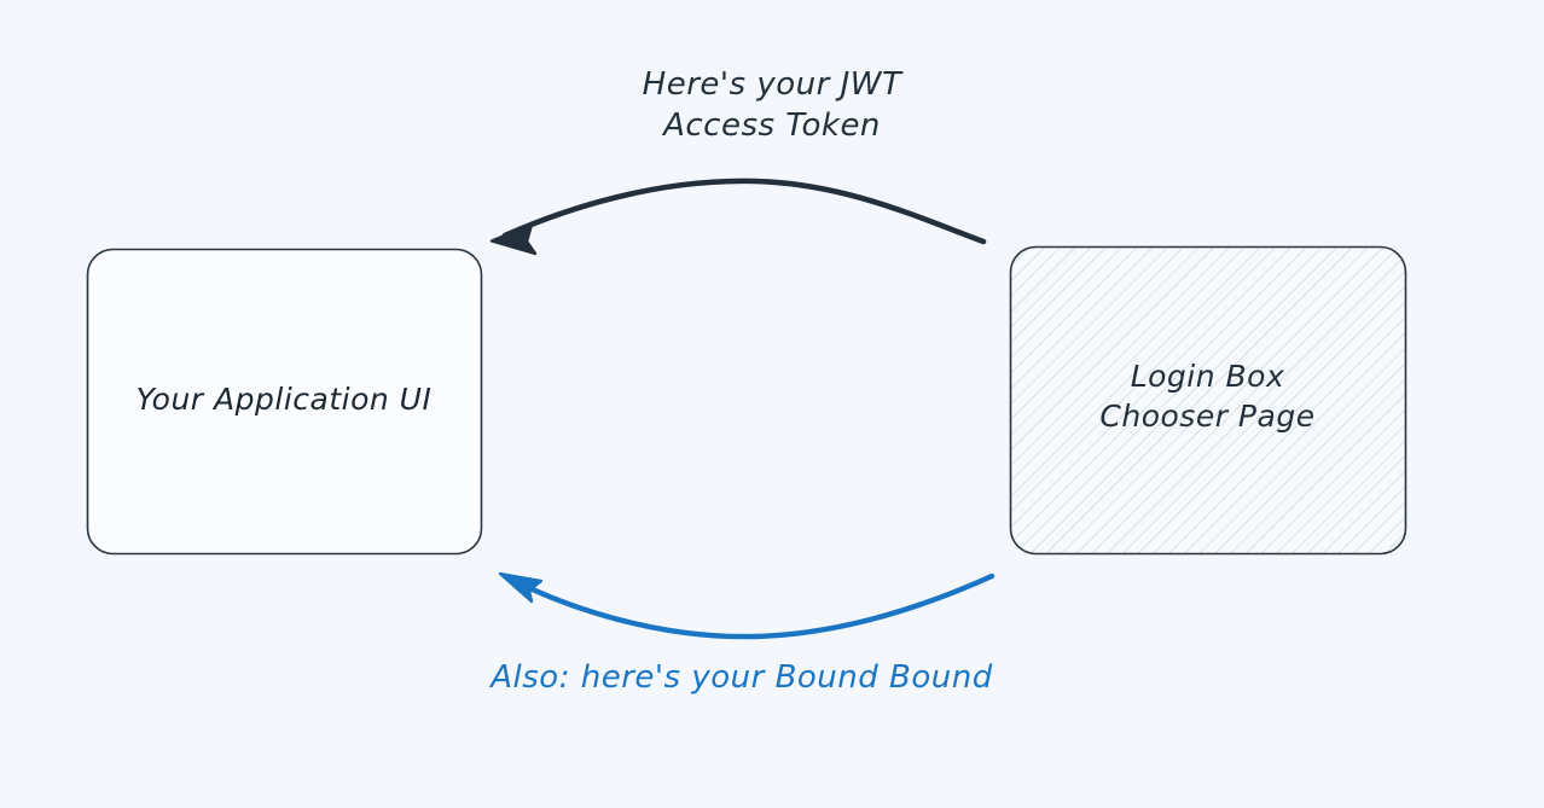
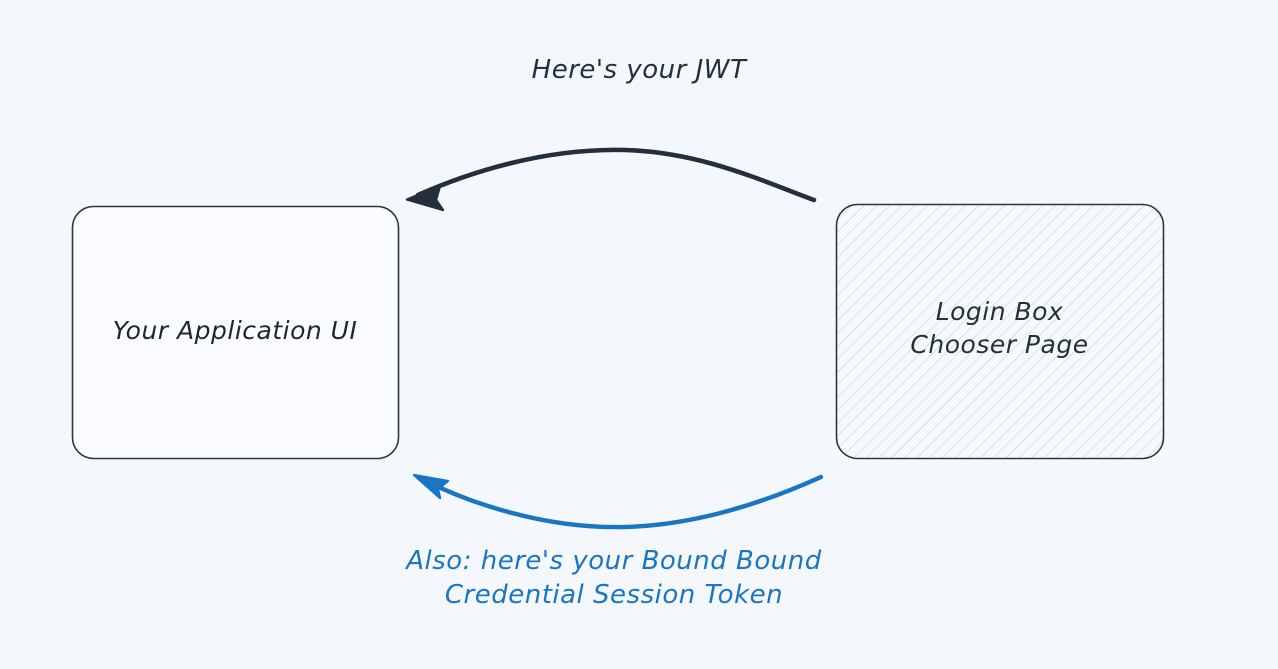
  Here's your JWT
- Access Token
  Also: here's your Bound Bound
+ Credential Session Token
  Your Application UI
  Login Box
  Chooser Page
